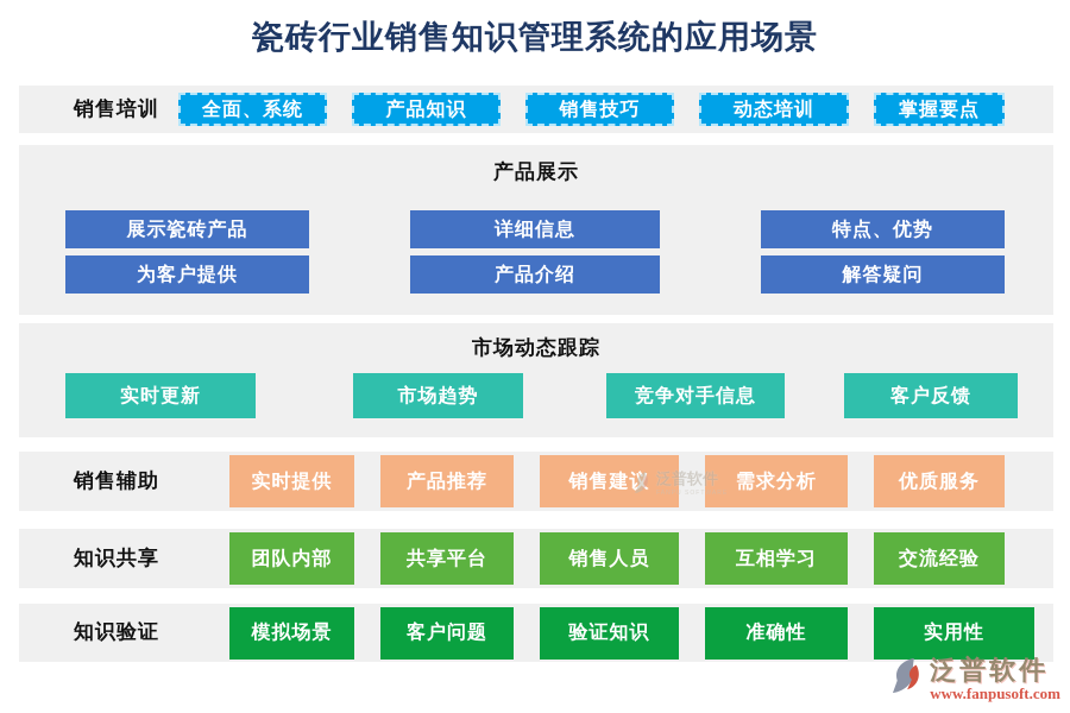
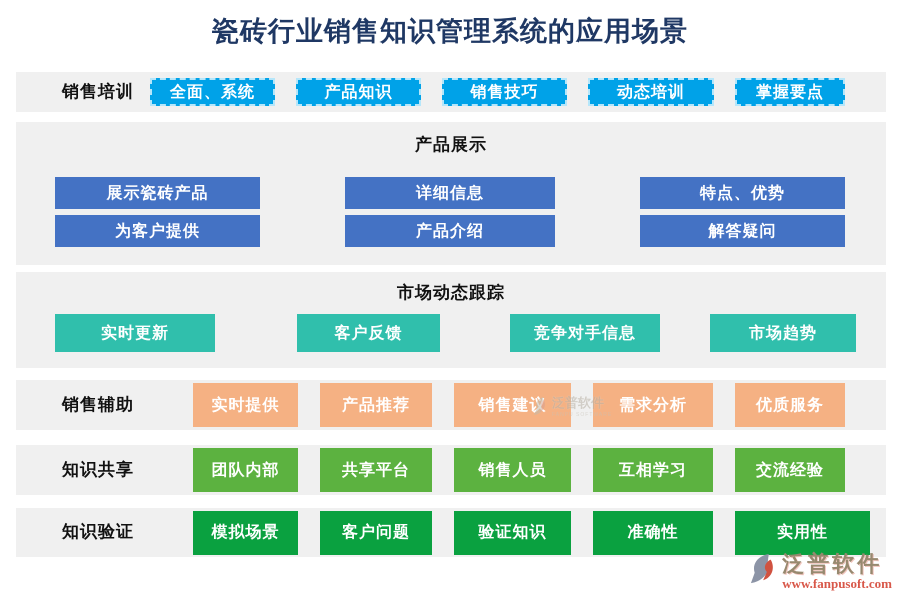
  瓷砖行业销售知识管理系统的应用场景
  销售培训
  全面、系统
  产品知识
  销售技巧
  动态培训
  掌握要点
  产品展示
  展示瓷砖产品
  为客户提供
  详细信息
  产品介绍
  特点、优势
  解答疑问
  市场动态跟踪
  实时更新
- 市场趋势
+ 客户反馈
  竞争对手信息
- 客户反馈
+ 市场趋势
  销售辅助
  实时提供
  产品推荐
  销售建议
  需求分析
  优质服务
  知识共享
  团队内部
  共享平台
  销售人员
  互相学习
  交流经验
  知识验证
  模拟场景
  客户问题
  验证知识
  准确性
  实用性
  泛普软件
  泛普软件
  www.fanpusoft.com
